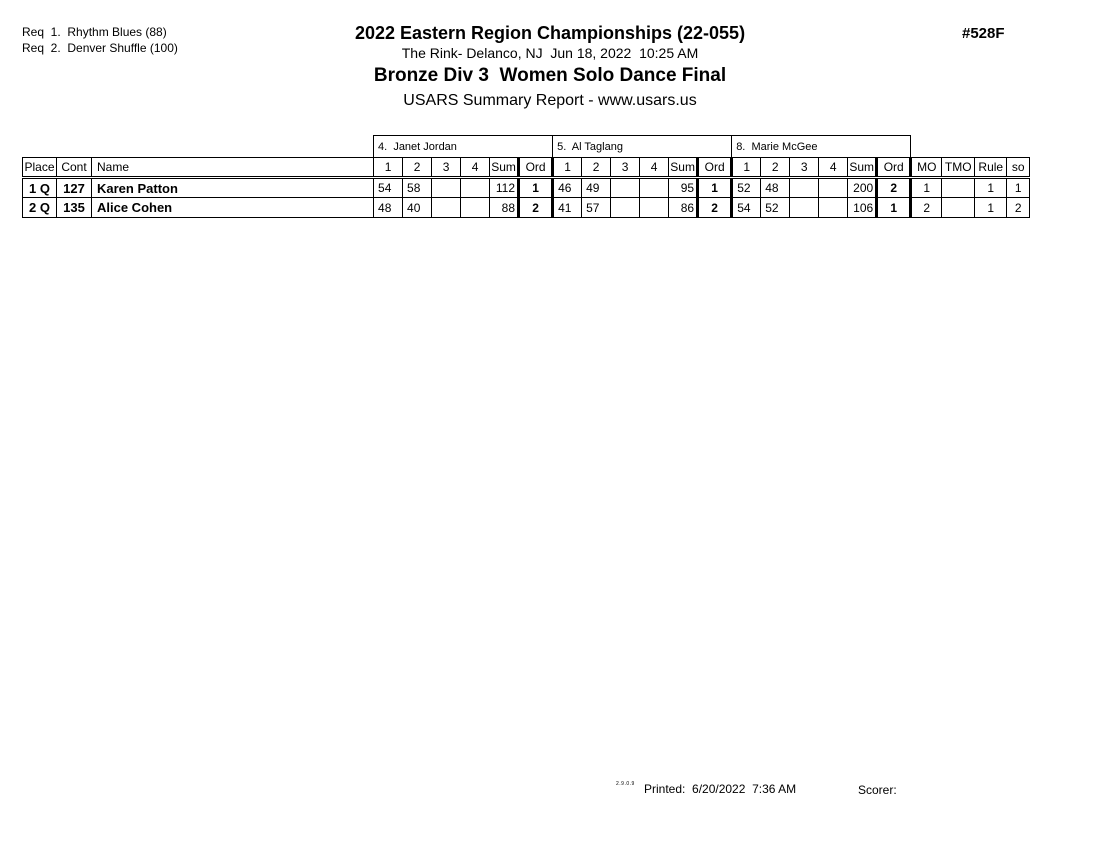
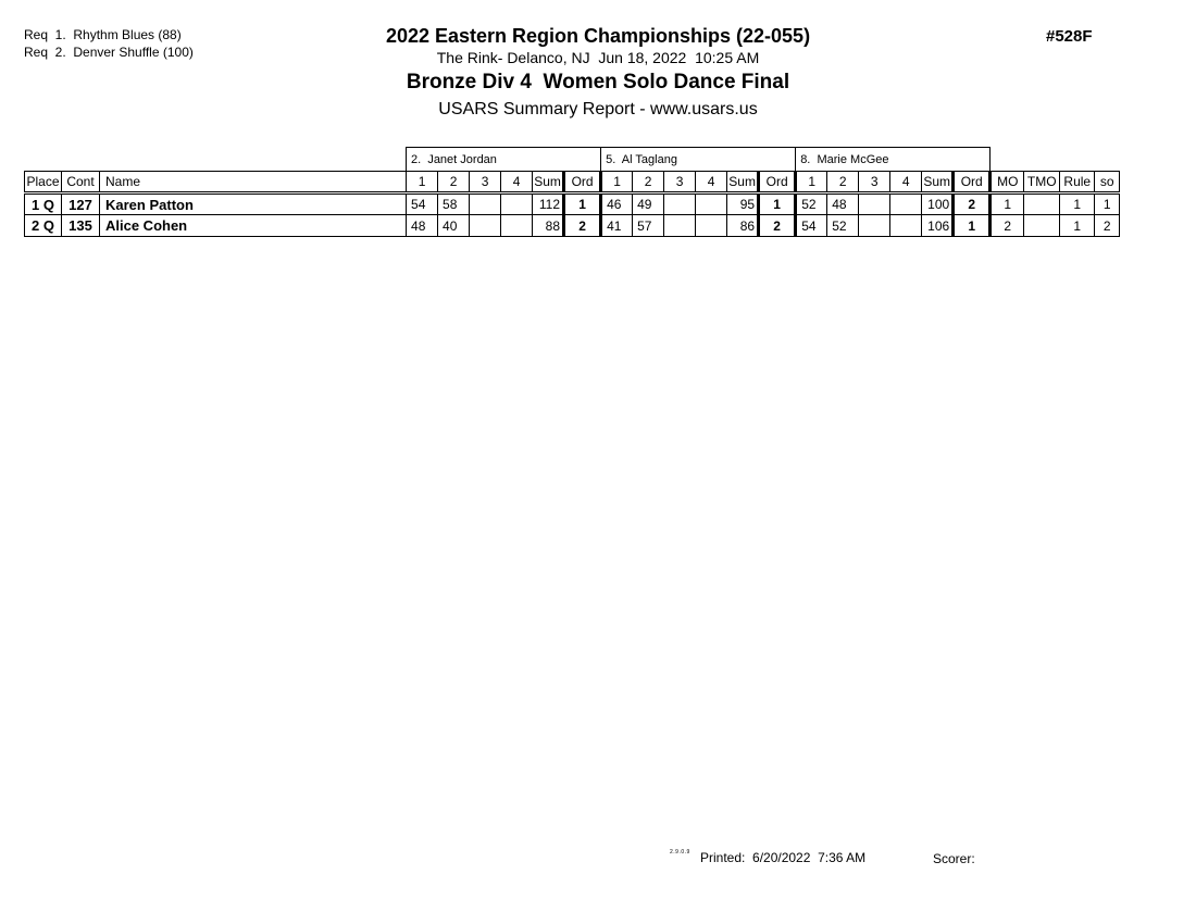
  Req 1. Rhythm Blues (88)
  Req 2. Denver Shuffle (100)
  2022 Eastern Region Championships (22-055)
  The Rink- Delanco, NJ Jun 18, 2022 10:25 AM
- Bronze Div 3 Women Solo Dance Final
+ Bronze Div 4 Women Solo Dance Final
  USARS Summary Report - www.usars.us
  #528F
- 	4. Janet Jordan	5. Al Taglang	8. Marie McGee
+ 	2. Janet Jordan	5. Al Taglang	8. Marie McGee
  Place	Cont	Name	1	2	3	4	Sum	Ord	1	2	3	4	Sum	Ord	1	2	3	4	Sum	Ord	MO	TMO	Rule	so
- 1 Q	127	Karen Patton	54	58			112	1	46	49			95	1	52	48			200	2	1		1	1
+ 1 Q	127	Karen Patton	54	58			112	1	46	49			95	1	52	48			100	2	1		1	1
  2 Q	135	Alice Cohen	48	40			88	2	41	57			86	2	54	52			106	1	2		1	2
  Printed: 6/20/2022 7:36 AM
  Scorer:
